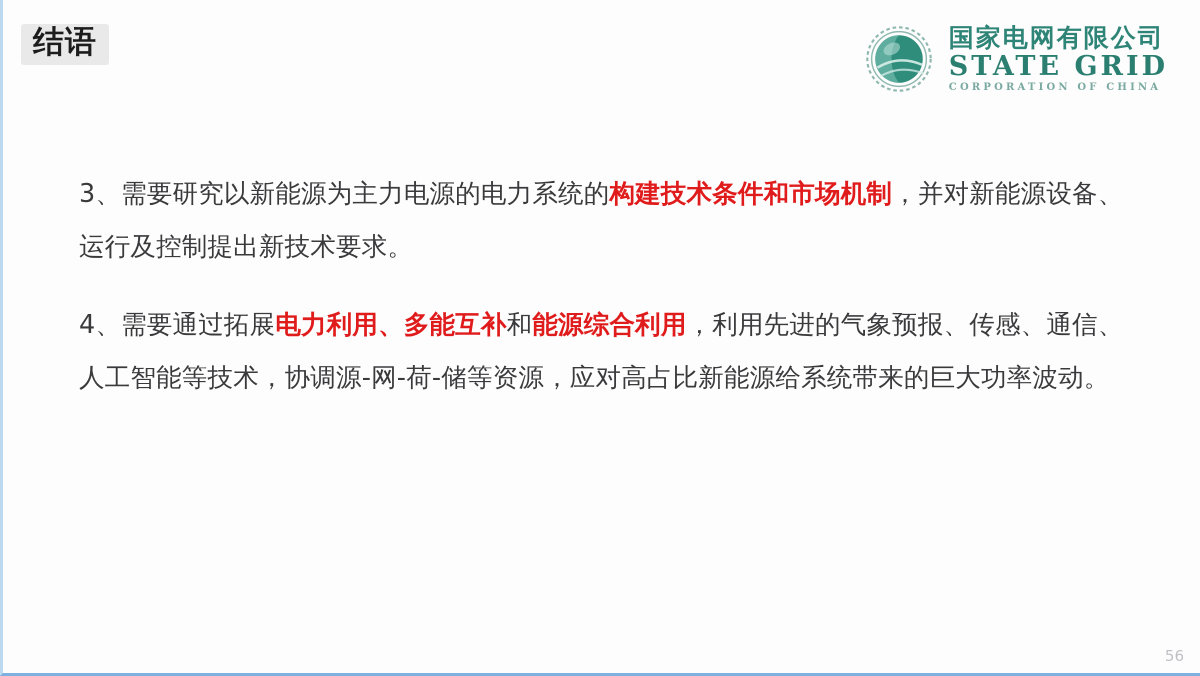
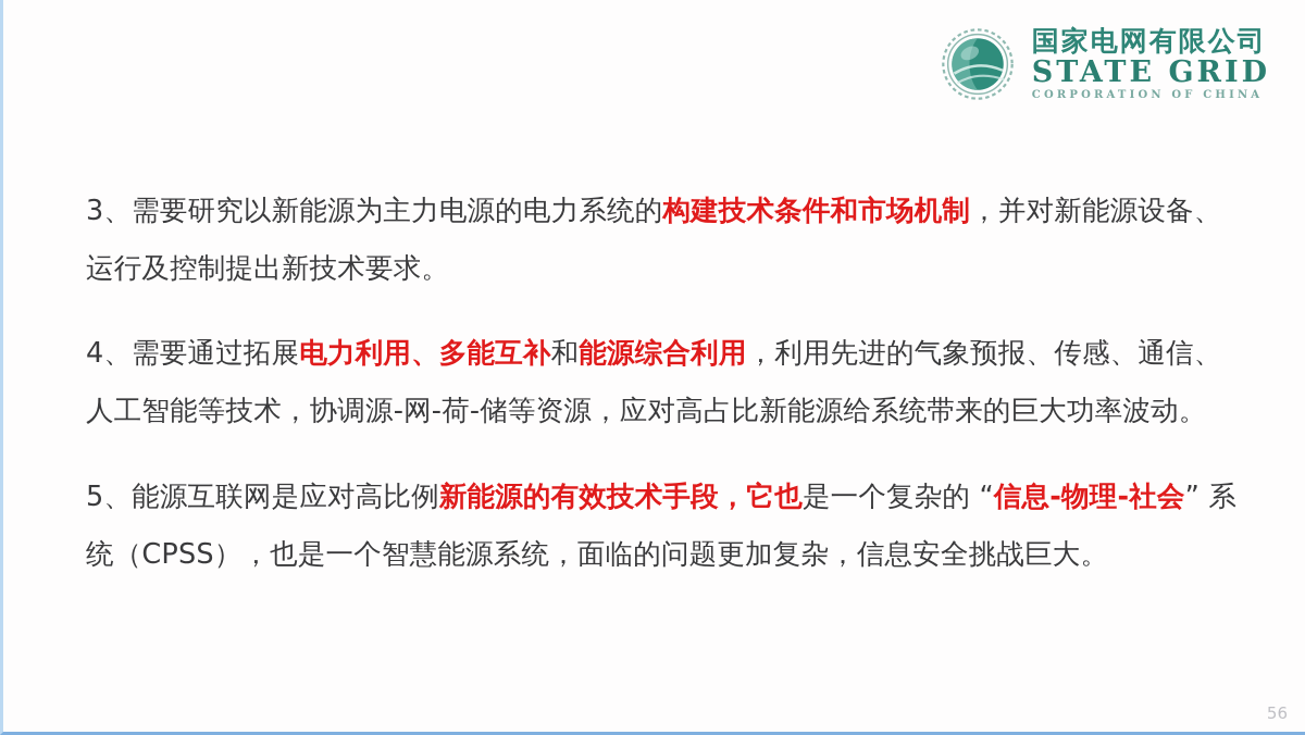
- 结语
  国家电网有限公司
  STATE GRID
  CORPORATION OF CHINA
  3、需要研究以新能源为主力电源的电力系统的构建技术条件和市场机制，并对新能源设备、运行及控制提出新技术要求。
  4、需要通过拓展电力利用、多能互补和能源综合利用，利用先进的气象预报、传感、通信、人工智能等技术，协调源-网-荷-储等资源，应对高占比新能源给系统带来的巨大功率波动。
+ 5、能源互联网是应对高比例新能源的有效技术手段，它也是一个复杂的 “信息-物理-社会” 系统（CPSS），也是一个智慧能源系统，面临的问题更加复杂，信息安全挑战巨大。
  56
